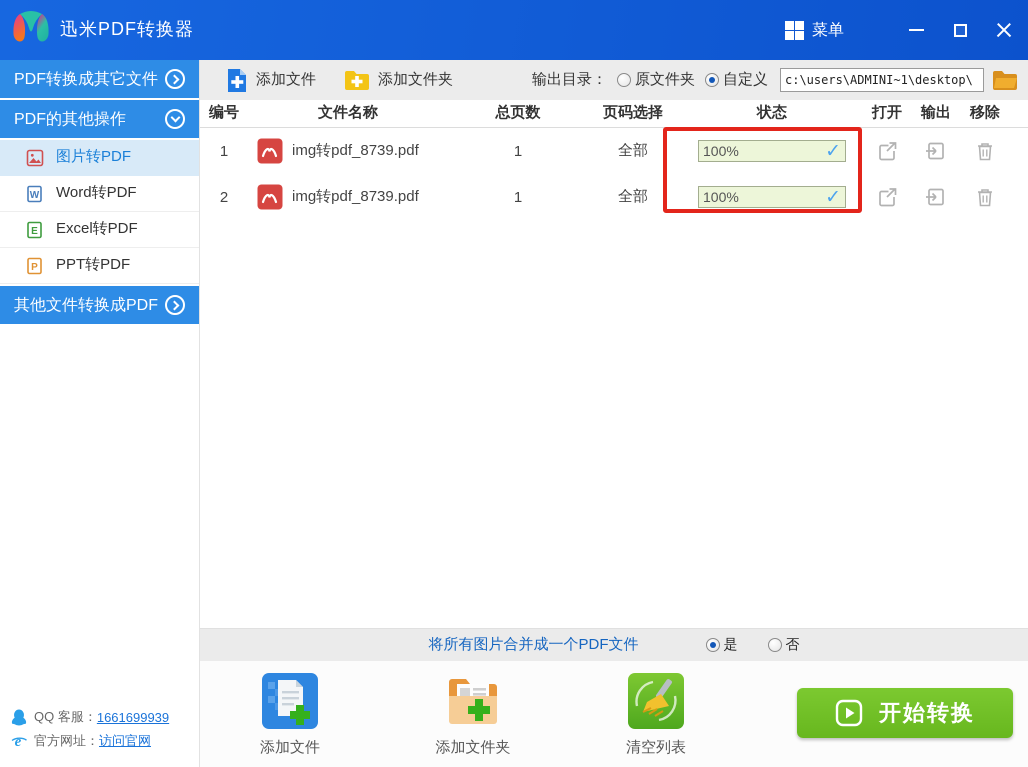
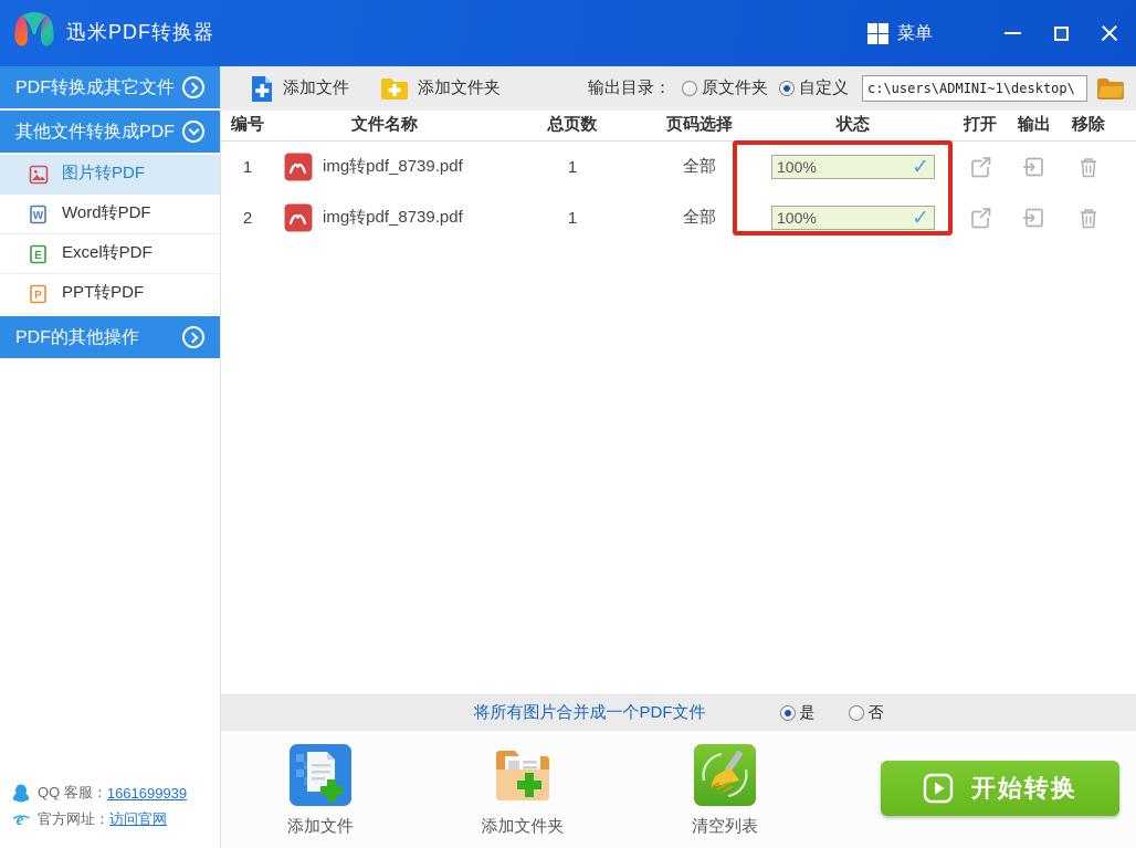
  迅米PDF转换器
  菜单
  PDF转换成其它文件
- PDF的其他操作
+ 其他文件转换成PDF
  图片转PDF
  W
  Word转PDF
  E
  Excel转PDF
  P
  PPT转PDF
- 其他文件转换成PDF
+ PDF的其他操作
  QQ 客服：
  1661699939
  e
  官方网址：
  访问官网
  添加文件
  添加文件夹
  输出目录：
  原文件夹
  自定义
  c:\users\ADMINI~1\desktop\
  编号
  文件名称
  总页数
  页码选择
  状态
  打开
  输出
  移除
  1
  img转pdf_8739.pdf
  1
  全部
  100%
  ✓
  2
  img转pdf_8739.pdf
  1
  全部
  100%
  ✓
  将所有图片合并成一个PDF文件
  是
  否
  添加文件
  添加文件夹
  清空列表
  开始转换
